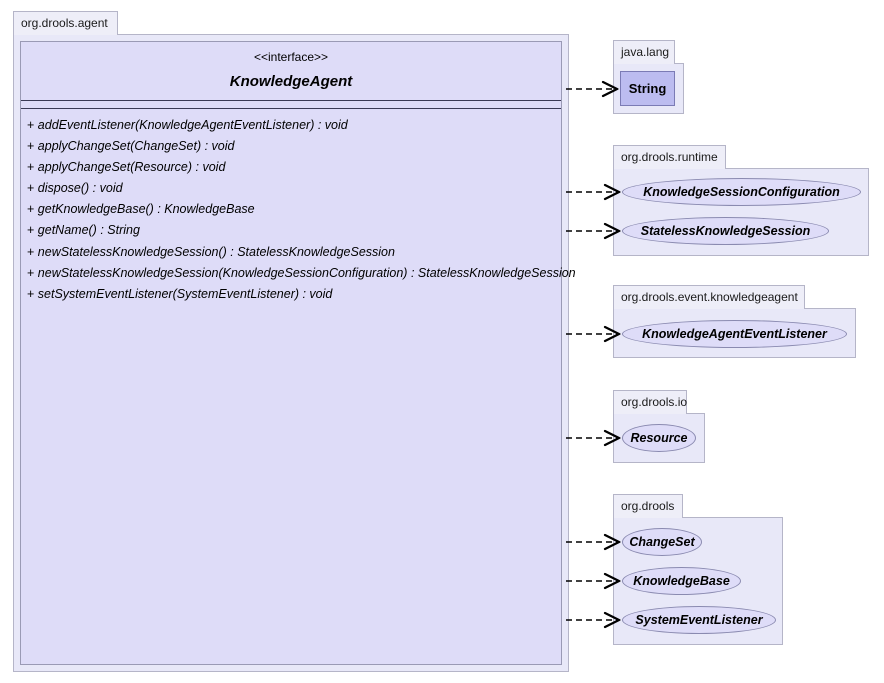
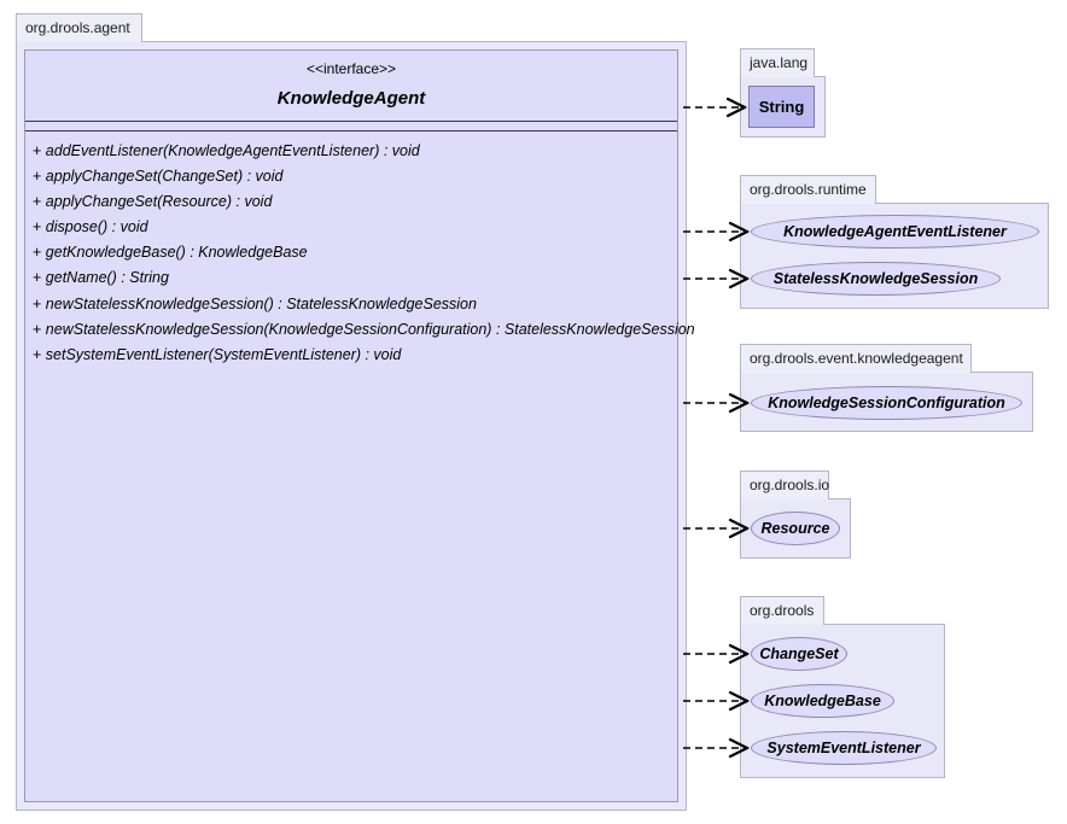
  org.drools.agent
  <<interface>>
  KnowledgeAgent
  + addEventListener(KnowledgeAgentEventListener) : void
  + applyChangeSet(ChangeSet) : void
  + applyChangeSet(Resource) : void
  + dispose() : void
  + getKnowledgeBase() : KnowledgeBase
  + getName() : String
  + newStatelessKnowledgeSession() : StatelessKnowledgeSession
  + newStatelessKnowledgeSession(KnowledgeSessionConfiguration) : StatelessKnowledgeSession
  + setSystemEventListener(SystemEventListener) : void
  java.lang
  String
  org.drools.runtime
- KnowledgeSessionConfiguration
+ KnowledgeAgentEventListener
  StatelessKnowledgeSession
  org.drools.event.knowledgeagent
- KnowledgeAgentEventListener
+ KnowledgeSessionConfiguration
  org.drools.io
  Resource
  org.drools
  ChangeSet
  KnowledgeBase
  SystemEventListener
